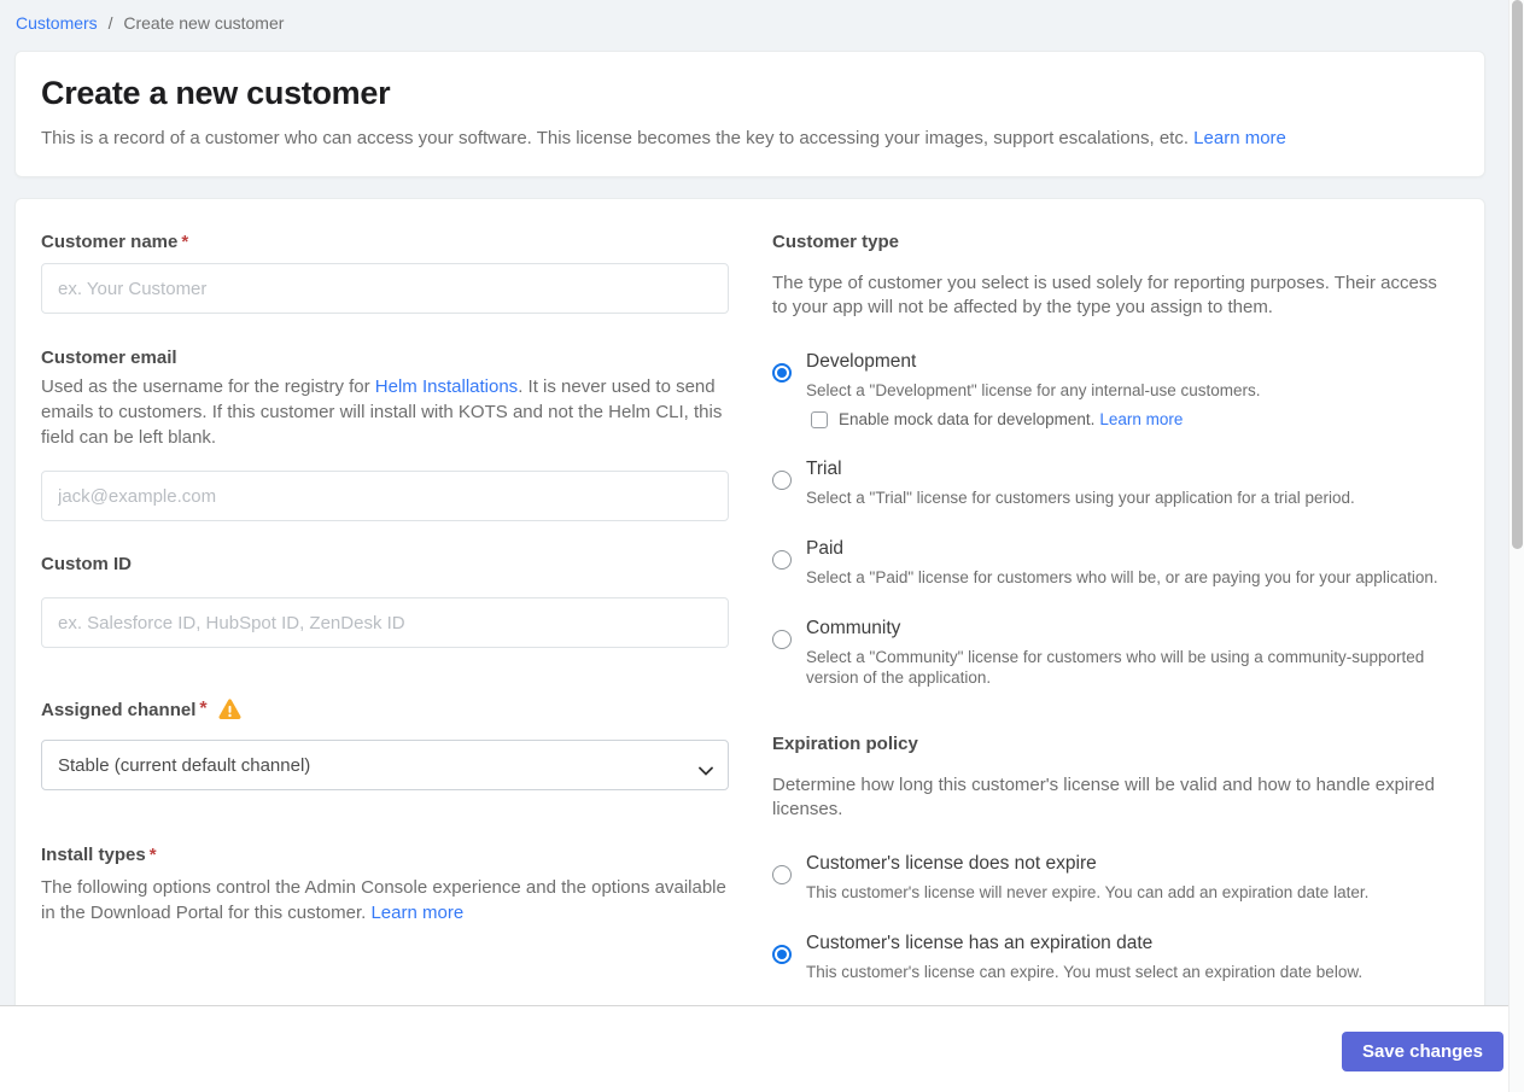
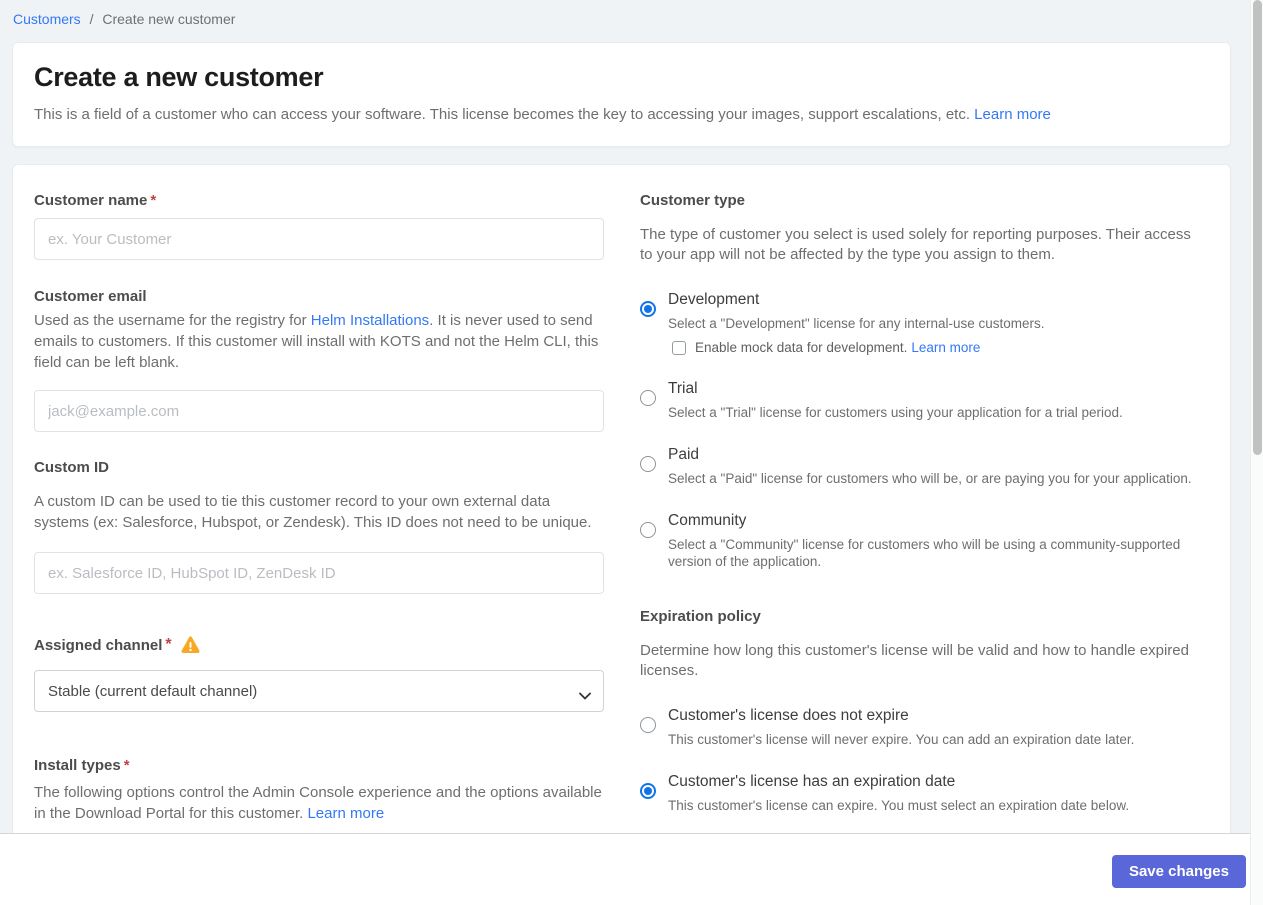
  Customers / Create new customer
  Create a new customer
- This is a record of a customer who can access your software. This license becomes the key to accessing your images, support escalations, etc. Learn more
+ This is a field of a customer who can access your software. This license becomes the key to accessing your images, support escalations, etc. Learn more
  Customer name *
  ex. Your Customer
  Customer email
  Used as the username for the registry for Helm Installations. It is never used to send emails to customers. If this customer will install with KOTS and not the Helm CLI, this field can be left blank.
  jack@example.com
  Custom ID
+ A custom ID can be used to tie this customer record to your own external data systems (ex: Salesforce, Hubspot, or Zendesk). This ID does not need to be unique.
  ex. Salesforce ID, HubSpot ID, ZenDesk ID
  Assigned channel
  *
  Stable (current default channel)
  Install types *
  The following options control the Admin Console experience and the options available in the Download Portal for this customer. Learn more
  Customer type
  The type of customer you select is used solely for reporting purposes. Their access to your app will not be affected by the type you assign to them.
  Development
  Select a "Development" license for any internal-use customers.
  Enable mock data for development.
  Learn more
  Trial
  Select a "Trial" license for customers using your application for a trial period.
  Paid
  Select a "Paid" license for customers who will be, or are paying you for your application.
  Community
  Select a "Community" license for customers who will be using a community-supported version of the application.
  Expiration policy
  Determine how long this customer's license will be valid and how to handle expired licenses.
  Customer's license does not expire
  This customer's license will never expire. You can add an expiration date later.
  Customer's license has an expiration date
  This customer's license can expire. You must select an expiration date below.
  Save changes
